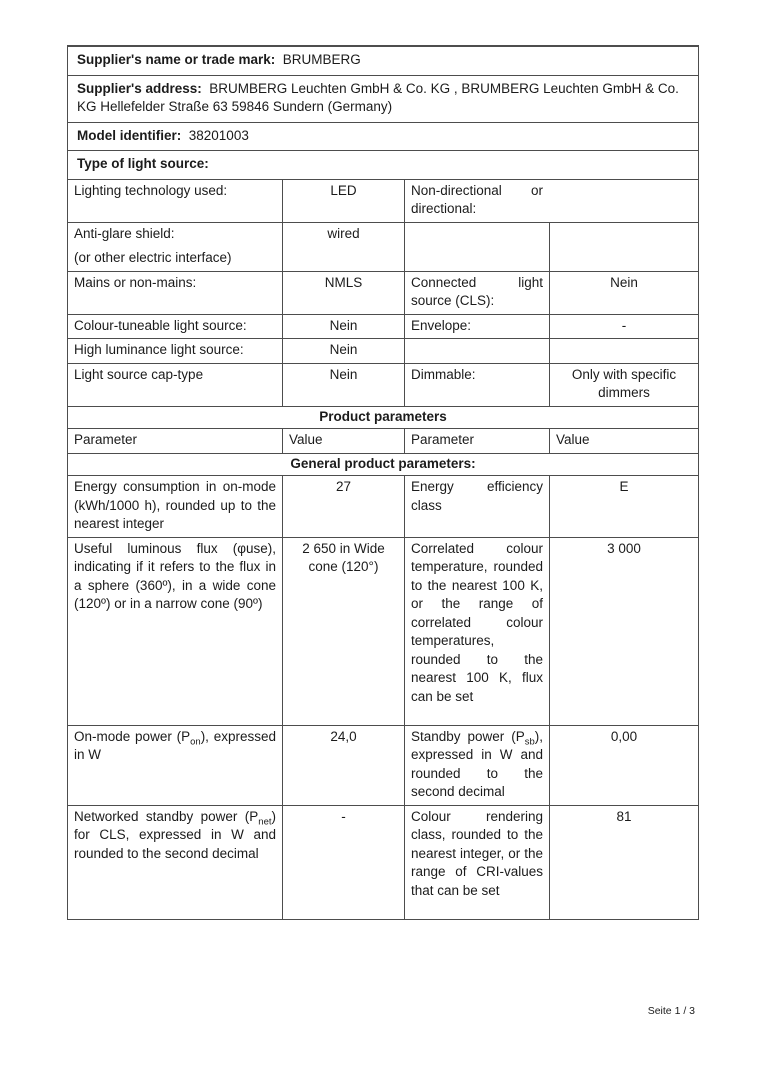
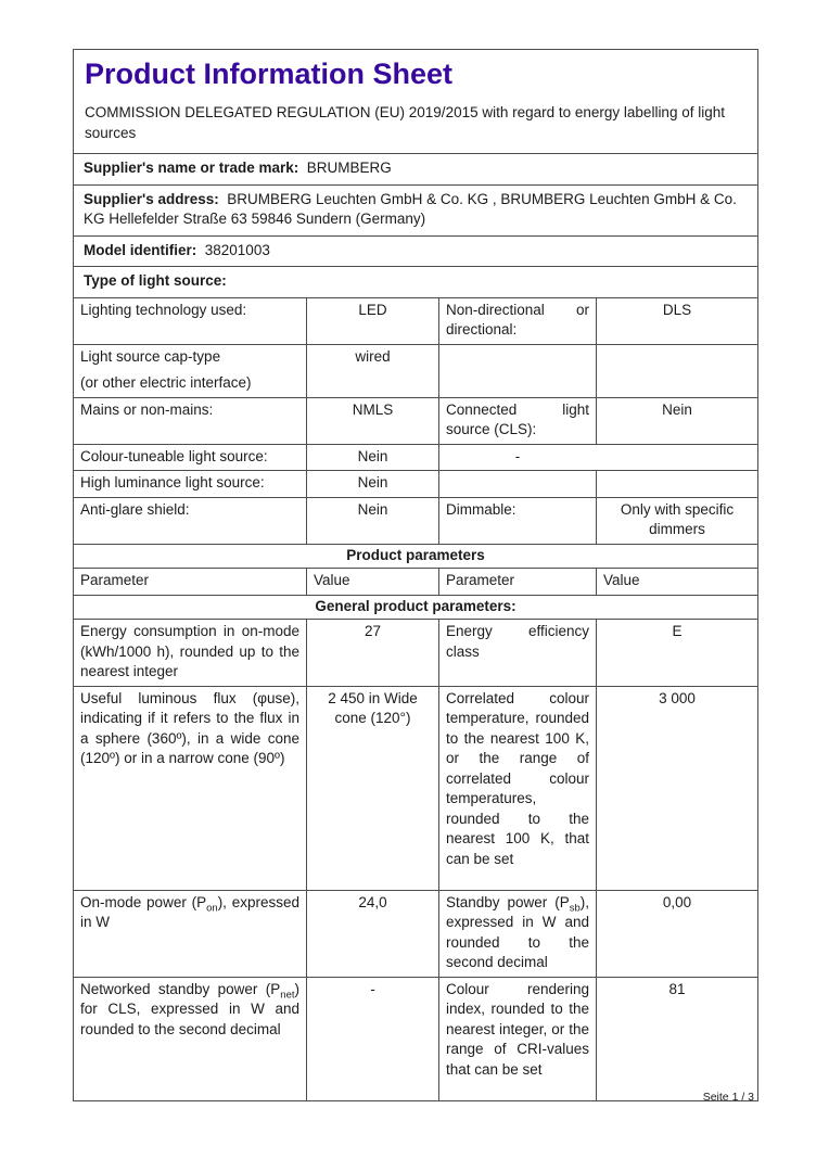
+ Product Information Sheet
+ COMMISSION DELEGATED REGULATION (EU) 2019/2015 with regard to energy labelling of light sources
  Supplier's name or trade mark: BRUMBERG
  Supplier's address: BRUMBERG Leuchten GmbH & Co. KG , BRUMBERG Leuchten GmbH & Co. KG Hellefelder Straße 63 59846 Sundern (Germany)
  Model identifier: 38201003
  Type of light source:
  Lighting technology used:
  LED
  Non-directional or directional:
+ DLS
- Anti-glare shield:
+ Light source cap-type
  (or other electric interface)
  wired
  Mains or non-mains:
  NMLS
  Connected light source (CLS):
  Nein
  Colour-tuneable light source:
  Nein
- Envelope:
  -
  High luminance light source:
  Nein
- Light source cap-type
+ Anti-glare shield:
  Nein
  Dimmable:
  Only with specific dimmers
  Product parameters
  Parameter
  Value
  Parameter
  Value
  General product parameters:
  Energy consumption in on-mode (kWh/1000 h), rounded up to the nearest integer
  27
  Energy efficiency class
  E
  Useful luminous flux (φuse), indicating if it refers to the flux in a sphere (360º), in a wide cone (120º) or in a narrow cone (90º)
- 2 650 in Wide cone (120°)
+ 2 450 in Wide cone (120°)
- Correlated colour temperature, rounded to the nearest 100 K, or the range of correlated colour temperatures, rounded to the nearest 100 K, flux can be set
+ Correlated colour temperature, rounded to the nearest 100 K, or the range of correlated colour temperatures, rounded to the nearest 100 K, that can be set
  3 000
  On-mode power (Pon), expressed in W
  24,0
  Standby power (Psb), expressed in W and rounded to the second decimal
  0,00
  Networked standby power (Pnet) for CLS, expressed in W and rounded to the second decimal
  -
- Colour rendering class, rounded to the nearest integer, or the range of CRI-values that can be set
+ Colour rendering index, rounded to the nearest integer, or the range of CRI-values that can be set
  81
  Seite 1 / 3
